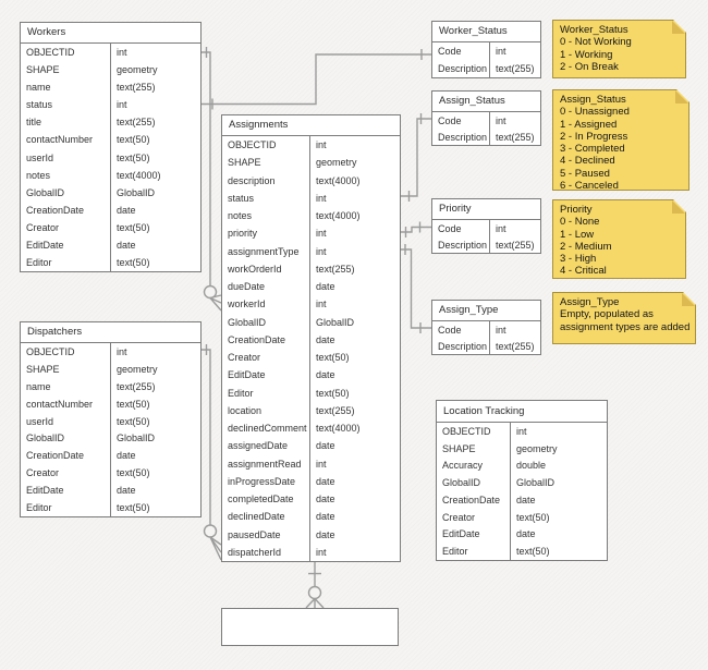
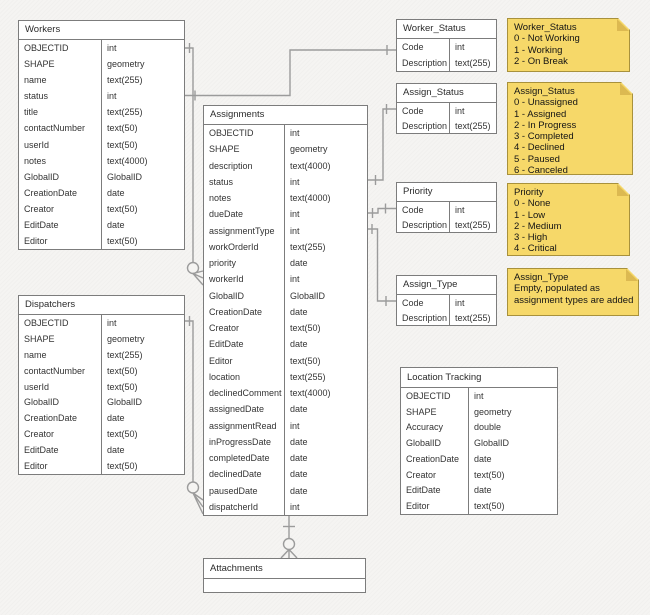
  Workers
  OBJECTID
  int
  SHAPE
  geometry
  name
  text(255)
  status
  int
  title
  text(255)
  contactNumber
  text(50)
  userId
  text(50)
  notes
  text(4000)
  GlobalID
  GlobalID
  CreationDate
  date
  Creator
  text(50)
  EditDate
  date
  Editor
  text(50)
  Dispatchers
  OBJECTID
  int
  SHAPE
  geometry
  name
  text(255)
  contactNumber
  text(50)
  userId
  text(50)
  GlobalID
  GlobalID
  CreationDate
  date
  Creator
  text(50)
  EditDate
  date
  Editor
  text(50)
  Assignments
  OBJECTID
  int
  SHAPE
  geometry
  description
  text(4000)
  status
  int
  notes
  text(4000)
- priority
+ dueDate
  int
  assignmentType
  int
  workOrderId
  text(255)
- dueDate
+ priority
  date
  workerId
  int
  GlobalID
  GlobalID
  CreationDate
  date
  Creator
  text(50)
  EditDate
  date
  Editor
  text(50)
  location
  text(255)
  declinedComment
  text(4000)
  assignedDate
  date
  assignmentRead
  int
  inProgressDate
  date
  completedDate
  date
  declinedDate
  date
  pausedDate
  date
  dispatcherId
  int
  Worker_Status
  Code
  int
  Description
  text(255)
  Assign_Status
  Code
  int
  Description
  text(255)
  Priority
  Code
  int
  Description
  text(255)
  Assign_Type
  Code
  int
  Description
  text(255)
  Location Tracking
  OBJECTID
  int
  SHAPE
  geometry
  Accuracy
  double
  GlobalID
  GlobalID
  CreationDate
  date
  Creator
  text(50)
  EditDate
  date
  Editor
  text(50)
+ Attachments
  Worker_Status
  0 - Not Working
  1 - Working
  2 - On Break
  Assign_Status
  0 - Unassigned
  1 - Assigned
  2 - In Progress
  3 - Completed
  4 - Declined
  5 - Paused
  6 - Canceled
  Priority
  0 - None
  1 - Low
  2 - Medium
  3 - High
  4 - Critical
  Assign_Type
  Empty, populated as
  assignment types are added
